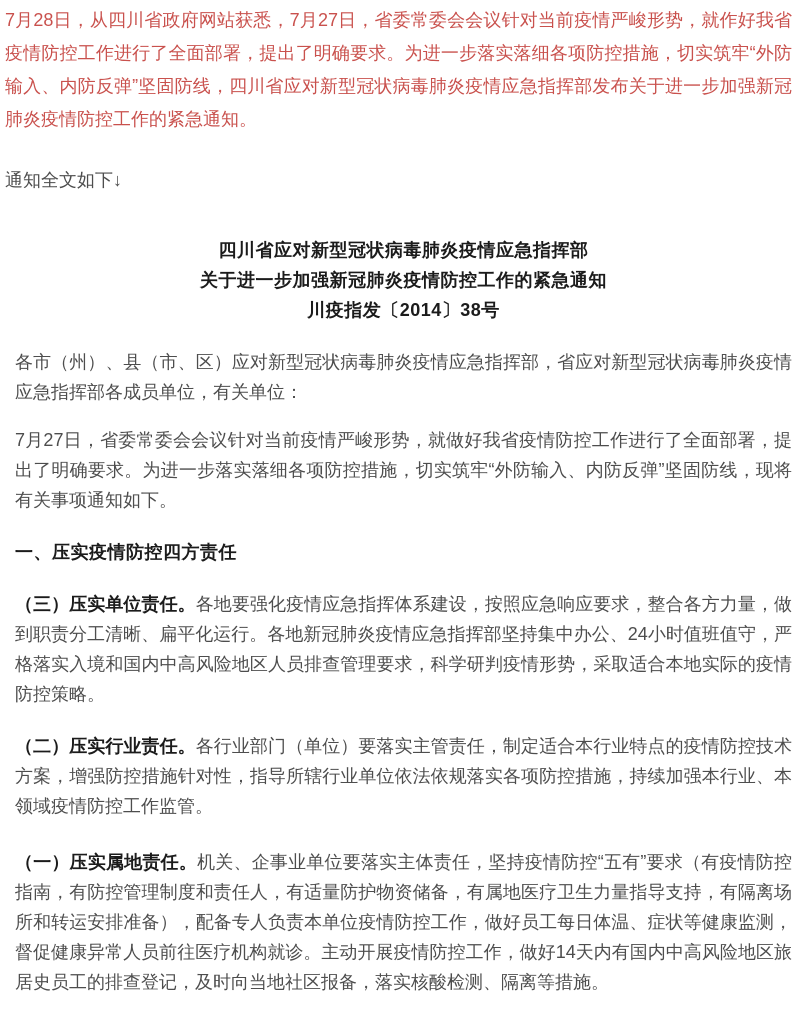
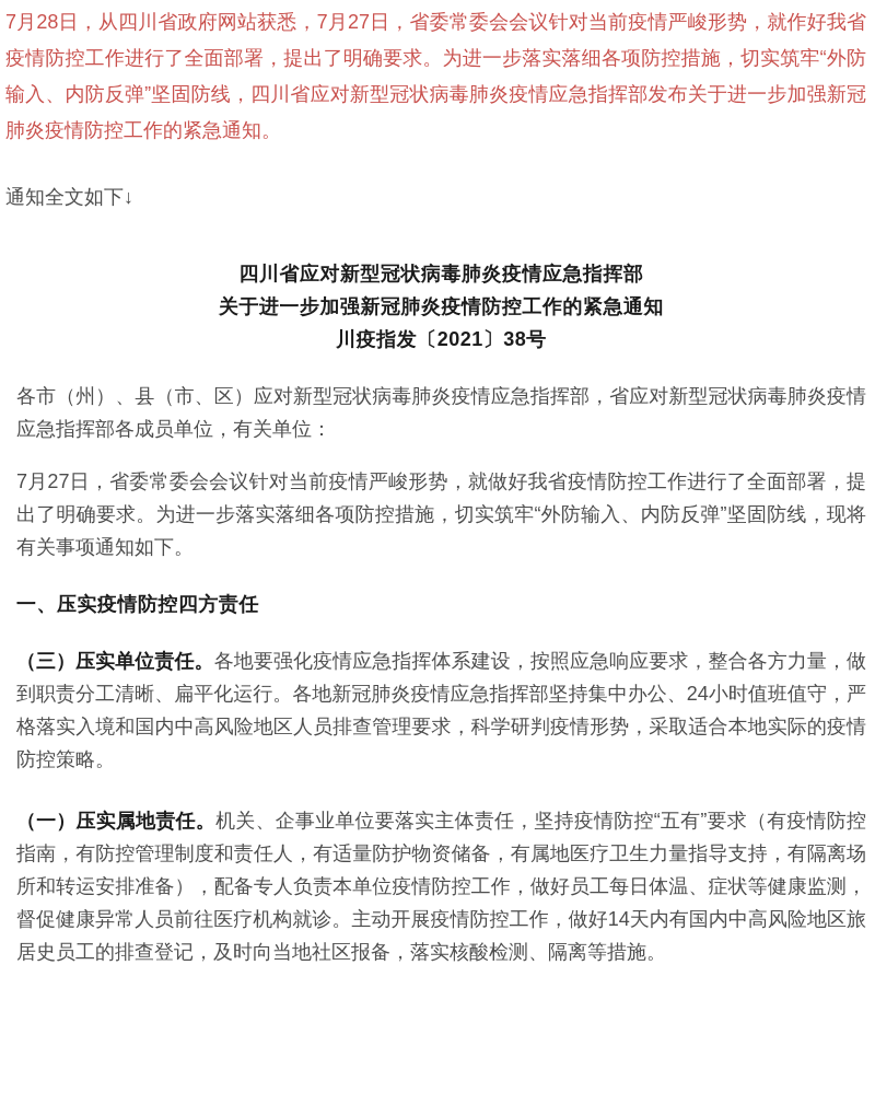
  7月28日，从四川省政府网站获悉，7月27日，省委常委会会议针对当前疫情严峻形势，就作好我省疫情防控工作进行了全面部署，提出了明确要求。为进一步落实落细各项防控措施，切实筑牢“外防输入、内防反弹”坚固防线，四川省应对新型冠状病毒肺炎疫情应急指挥部发布关于进一步加强新冠肺炎疫情防控工作的紧急通知。
  通知全文如下↓
  四川省应对新型冠状病毒肺炎疫情应急指挥部
  关于进一步加强新冠肺炎疫情防控工作的紧急通知
- 川疫指发〔2014〕38号
+ 川疫指发〔2021〕38号
  各市（州）、县（市、区）应对新型冠状病毒肺炎疫情应急指挥部，省应对新型冠状病毒肺炎疫情应急指挥部各成员单位，有关单位：
  7月27日，省委常委会会议针对当前疫情严峻形势，就做好我省疫情防控工作进行了全面部署，提出了明确要求。为进一步落实落细各项防控措施，切实筑牢“外防输入、内防反弹”坚固防线，现将有关事项通知如下。
  一、压实疫情防控四方责任
  （三）压实单位责任。各地要强化疫情应急指挥体系建设，按照应急响应要求，整合各方力量，做到职责分工清晰、扁平化运行。各地新冠肺炎疫情应急指挥部坚持集中办公、24小时值班值守，严格落实入境和国内中高风险地区人员排查管理要求，科学研判疫情形势，采取适合本地实际的疫情防控策略。
- （二）压实行业责任。各行业部门（单位）要落实主管责任，制定适合本行业特点的疫情防控技术方案，增强防控措施针对性，指导所辖行业单位依法依规落实各项防控措施，持续加强本行业、本领域疫情防控工作监管。
  （一）压实属地责任。机关、企事业单位要落实主体责任，坚持疫情防控“五有”要求（有疫情防控指南，有防控管理制度和责任人，有适量防护物资储备，有属地医疗卫生力量指导支持，有隔离场所和转运安排准备），配备专人负责本单位疫情防控工作，做好员工每日体温、症状等健康监测，督促健康异常人员前往医疗机构就诊。主动开展疫情防控工作，做好14天内有国内中高风险地区旅居史员工的排查登记，及时向当地社区报备，落实核酸检测、隔离等措施。
